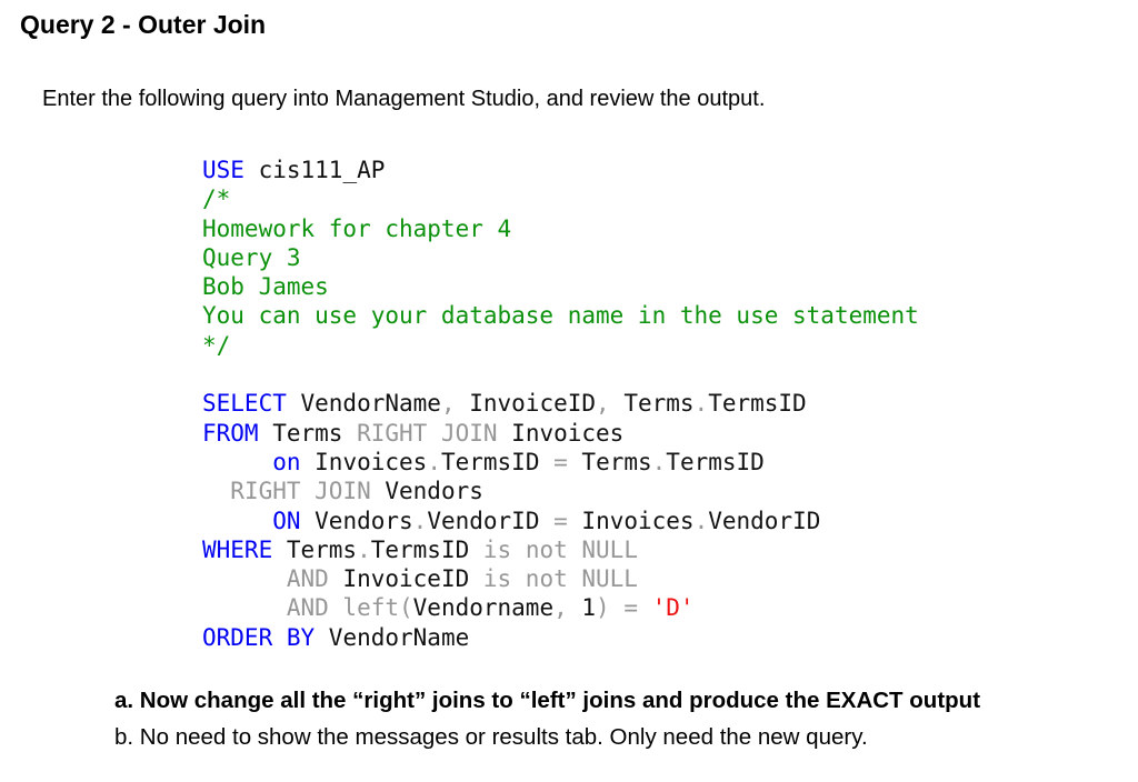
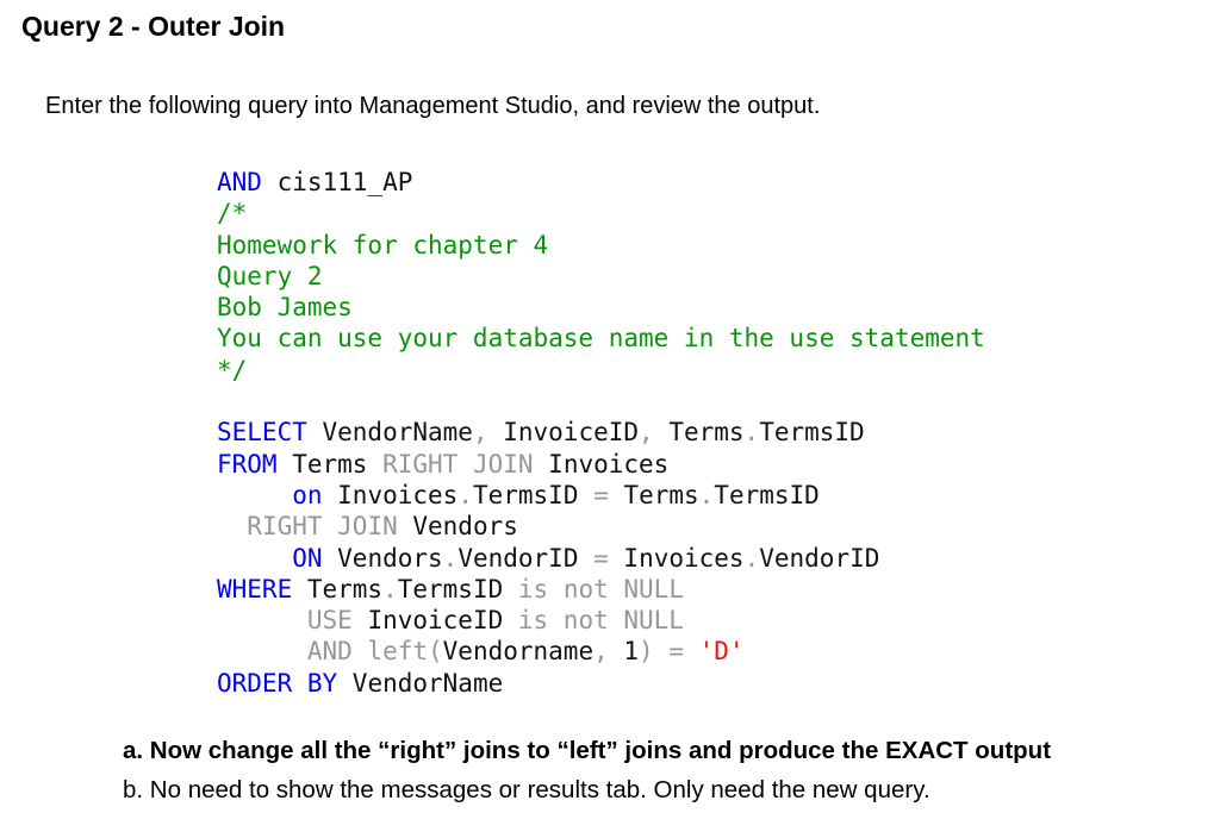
  Query 2 - Outer Join
  Enter the following query into Management Studio, and review the output.
- USE cis111_AP
+ AND cis111_AP
  /*
  Homework for chapter 4
- Query 3
+ Query 2
  Bob James
  You can use your database name in the use statement
  */
  SELECT VendorName, InvoiceID, Terms.TermsID
  FROM Terms RIGHT JOIN Invoices
  on Invoices.TermsID = Terms.TermsID
  RIGHT JOIN Vendors
  ON Vendors.VendorID = Invoices.VendorID
  WHERE Terms.TermsID is not NULL
- AND InvoiceID is not NULL
+ USE InvoiceID is not NULL
  AND left(Vendorname, 1) = 'D'
  ORDER BY VendorName
  a. Now change all the “right” joins to “left” joins and produce the EXACT output
  b. No need to show the messages or results tab. Only need the new query.
